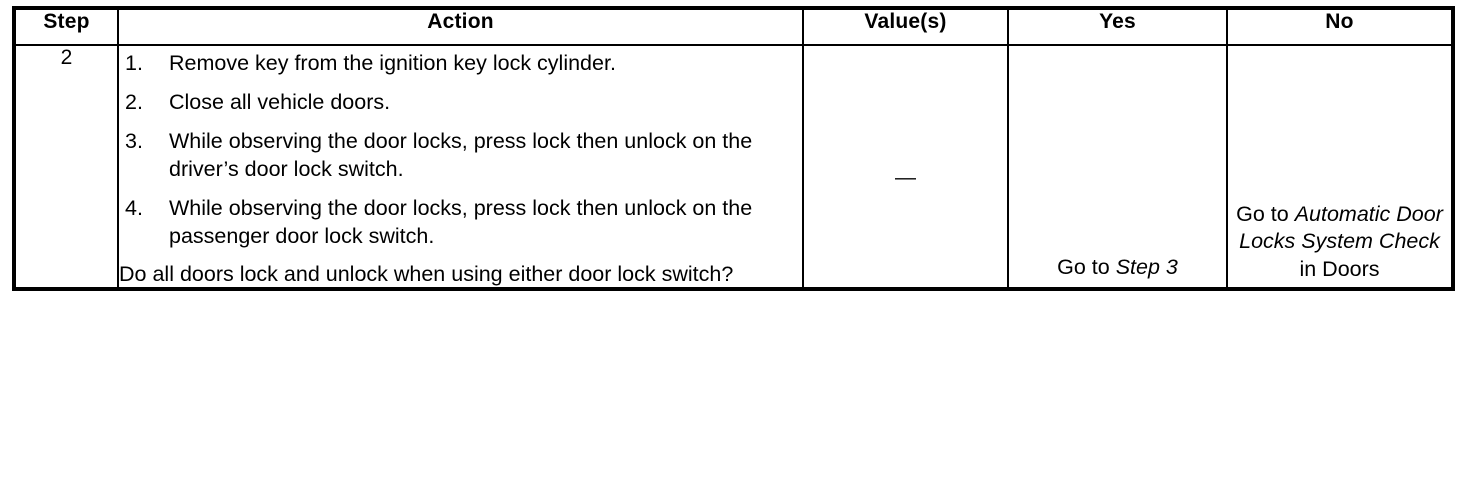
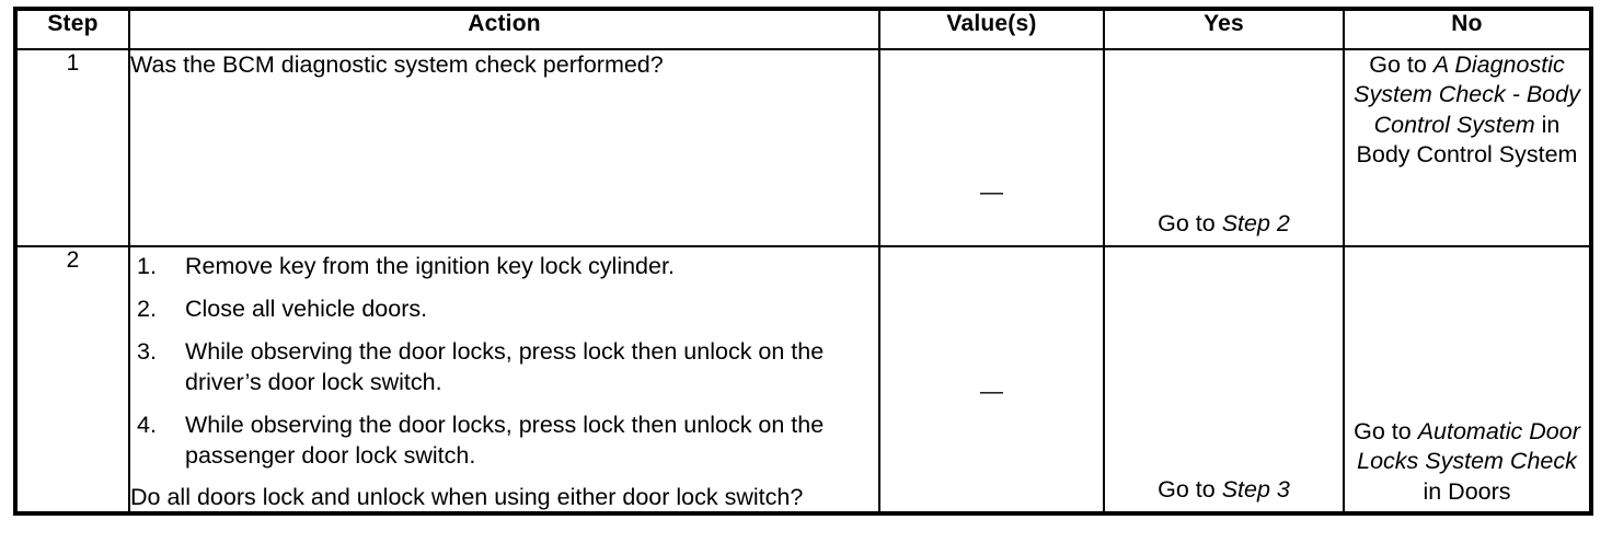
  Step	Action	Value(s)	Yes	No
+ 1	Was the BCM diagnostic system check performed?	—	Go to Step 2	Go to A Diagnostic System Check - Body Control System in Body Control System
  2	1. Remove key from the ignition key lock cylinder. 2. Close all vehicle doors. 3. While observing the door locks, press lock then unlock on the driver’s door lock switch. 4. While observing the door locks, press lock then unlock on the passenger door lock switch. Do all doors lock and unlock when using either door lock switch?	—	Go to Step 3	Go to Automatic Door Locks System Check in Doors
